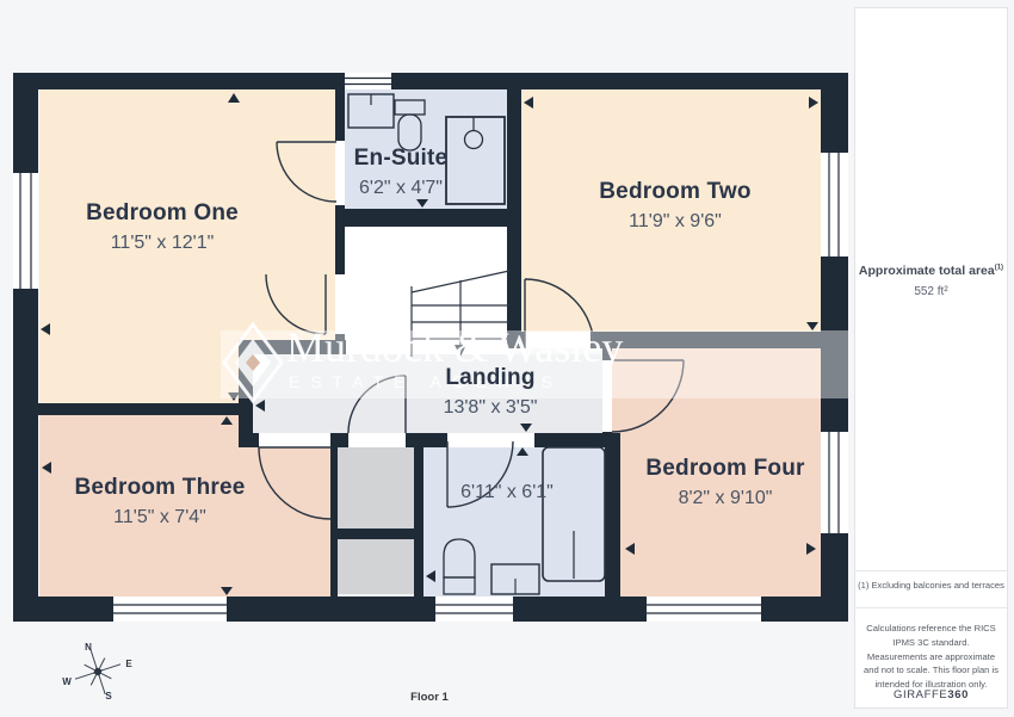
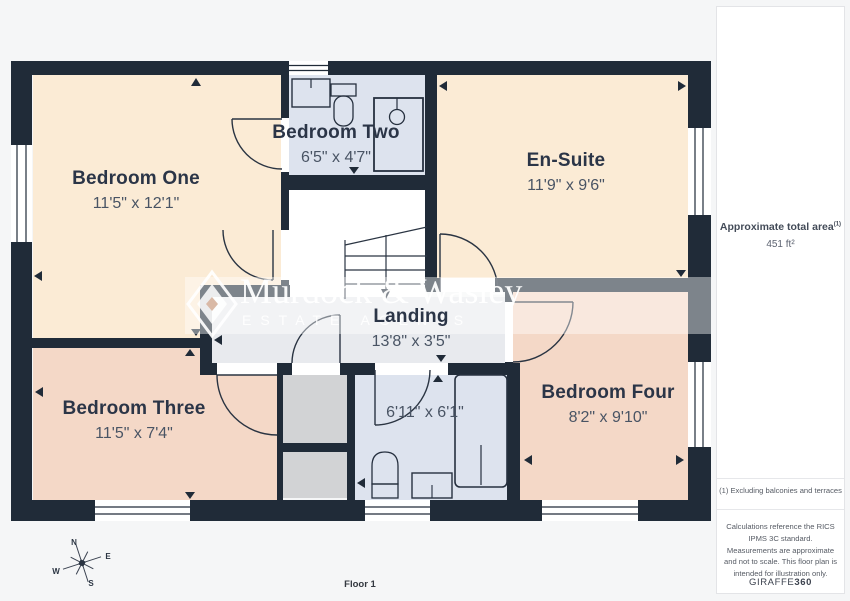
  N
  E
  W
  S
  Murdock & Wasley
  ESTATE AGENTS
  Bedroom One
  11'5" x 12'1"
- En-Suite
+ Bedroom Two
- 6'2" x 4'7"
+ 6'5" x 4'7"
- Bedroom Two
+ En-Suite
  11'9" x 9'6"
  Landing
  13'8" x 3'5"
  Bedroom Three
  11'5" x 7'4"
  6'11" x 6'1"
  Bedroom Four
  8'2" x 9'10"
  Approximate total area
- 552 ft²
+ 451 ft²
  (1) Excluding balconies and terraces
  Calculations reference the RICS IPMS 3C standard. Measurements are approximate and not to scale. This floor plan is intended for illustration only.
  GIRAFFE360
  Floor 1
